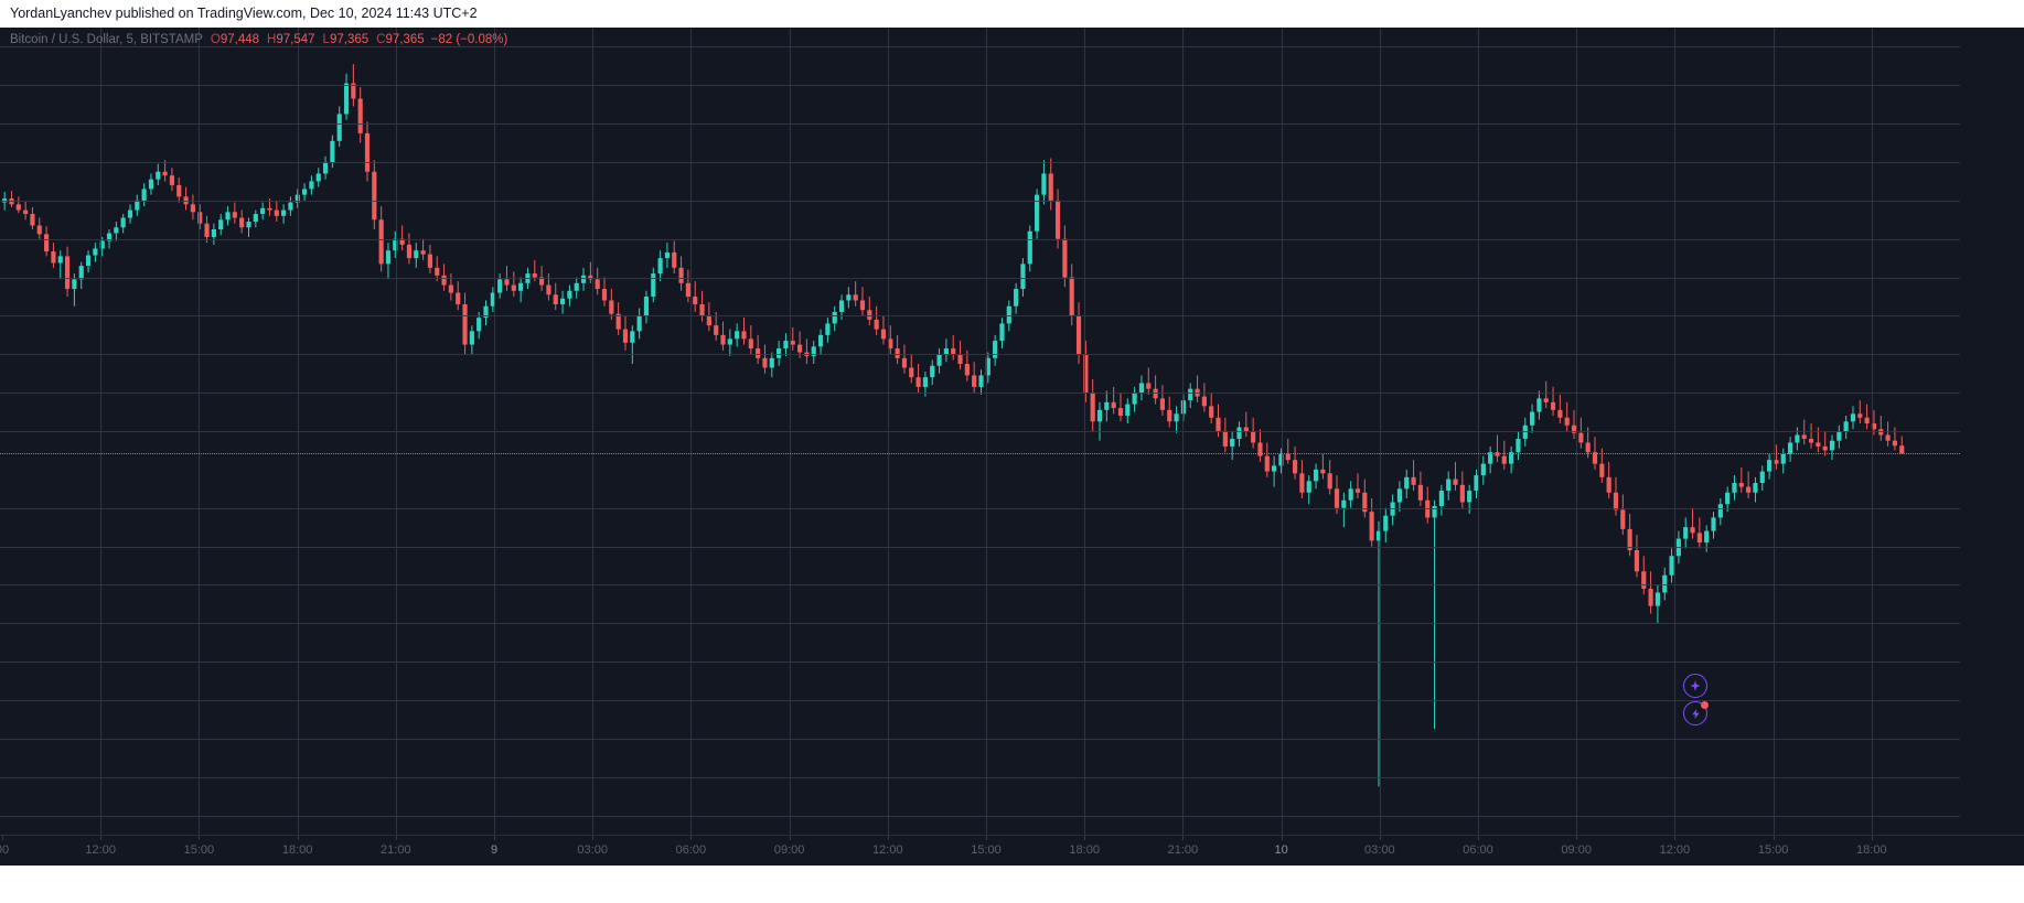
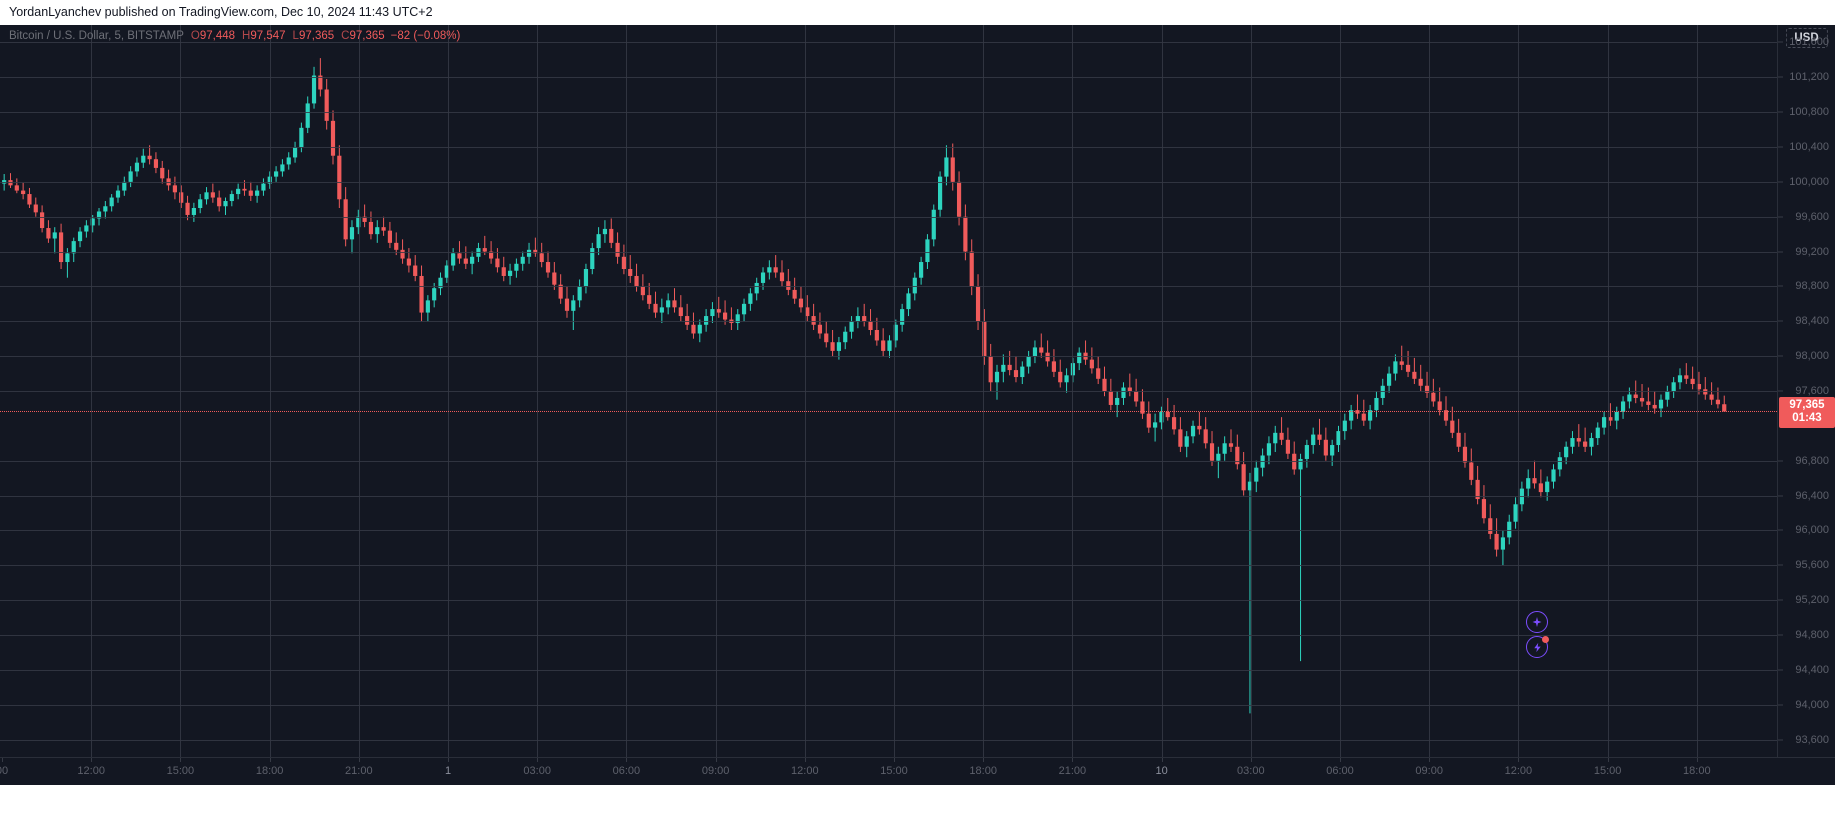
  YordanLyanchev published on TradingView.com, Dec 10, 2024 11:43 UTC+2
  Bitcoin / U.S. Dollar, 5, BITSTAMP O97,448 H97,547 L97,365 C97,365 −82 (−0.08%)
+ USD
+ 101,600
+ 101,200
+ 100,800
+ 100,400
+ 100,000
+ 99,600
+ 99,200
+ 98,800
+ 98,400
+ 98,000
+ 97,600
+ 96,800
+ 96,400
+ 96,000
+ 95,600
+ 95,200
+ 94,800
+ 94,400
+ 94,000
+ 93,600
+ 97,365
+ 01:43
  12:00
  15:00
  18:00
  21:00
- 9
+ 1
  03:00
  06:00
  09:00
  12:00
  15:00
  18:00
  21:00
  10
  03:00
  06:00
  09:00
  12:00
  15:00
  18:00
